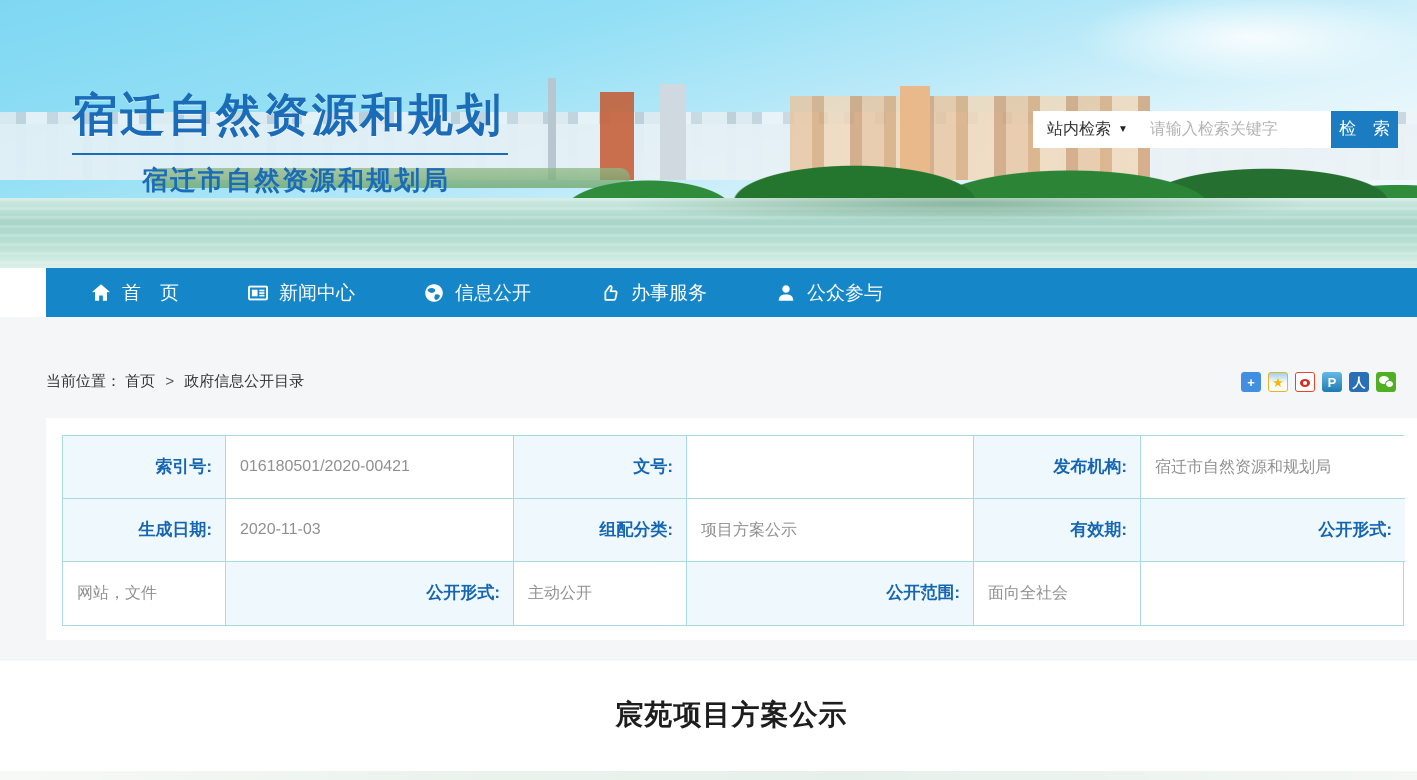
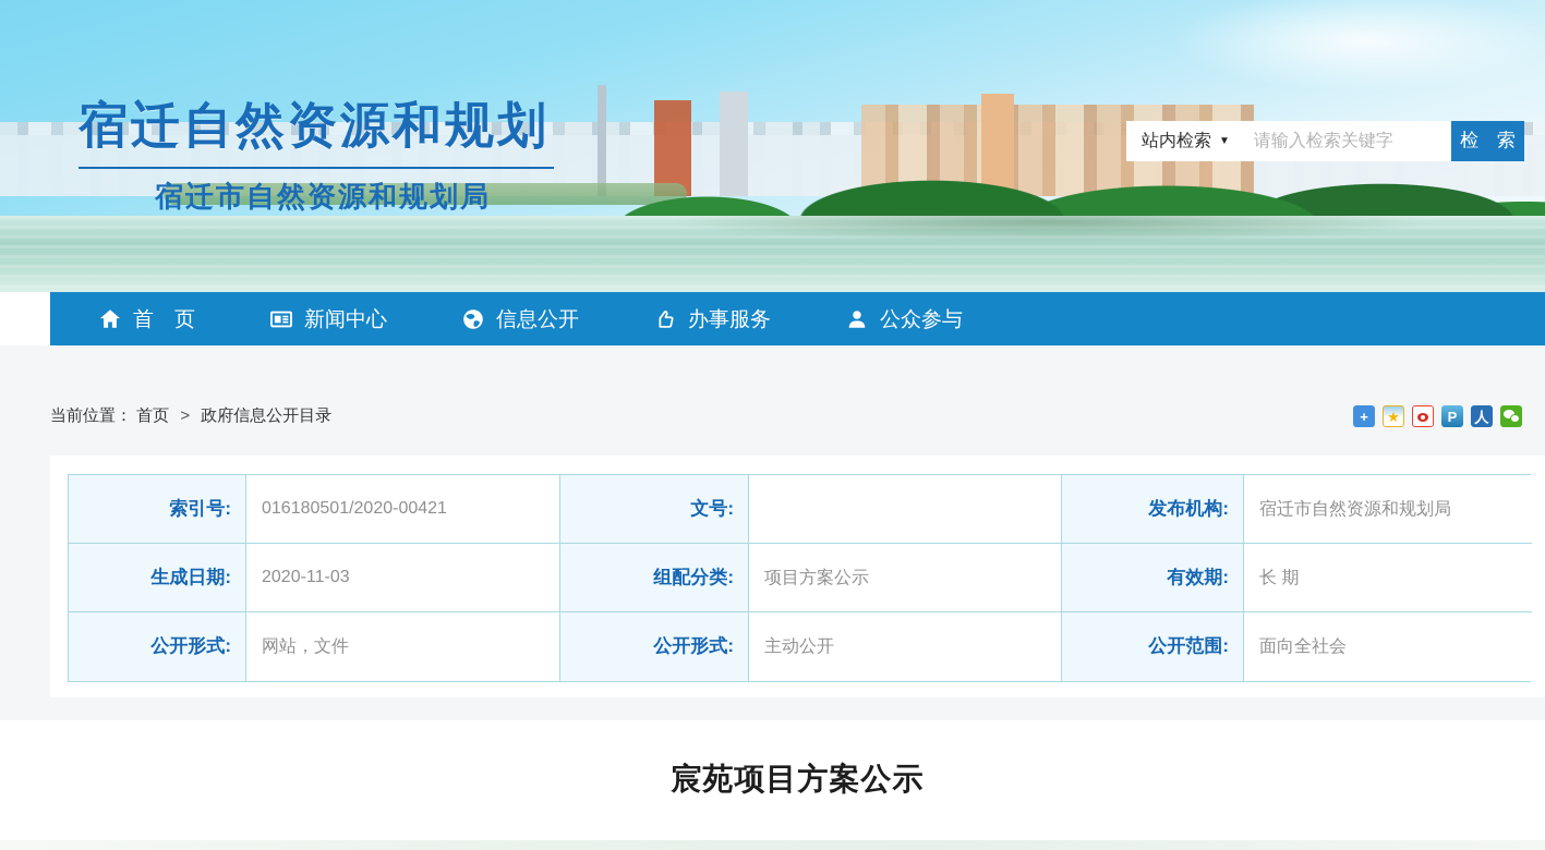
  宿迁自然资源和规划
  宿迁市自然资源和规划局
  站内检索
  ▼
  请输入检索关键字
  检 索
  首 页
  新闻中心
  信息公开
  办事服务
  公众参与
  当前位置： 首页 > 政府信息公开目录
  +
  ★
  P
  人
  索引号:
  016180501/2020-00421
  文号:
  发布机构:
  宿迁市自然资源和规划局
  生成日期:
  2020-11-03
  组配分类:
  项目方案公示
  有效期:
+ 长 期
  公开形式:
  网站，文件
  公开形式:
  主动公开
  公开范围:
  面向全社会
  宸苑项目方案公示
